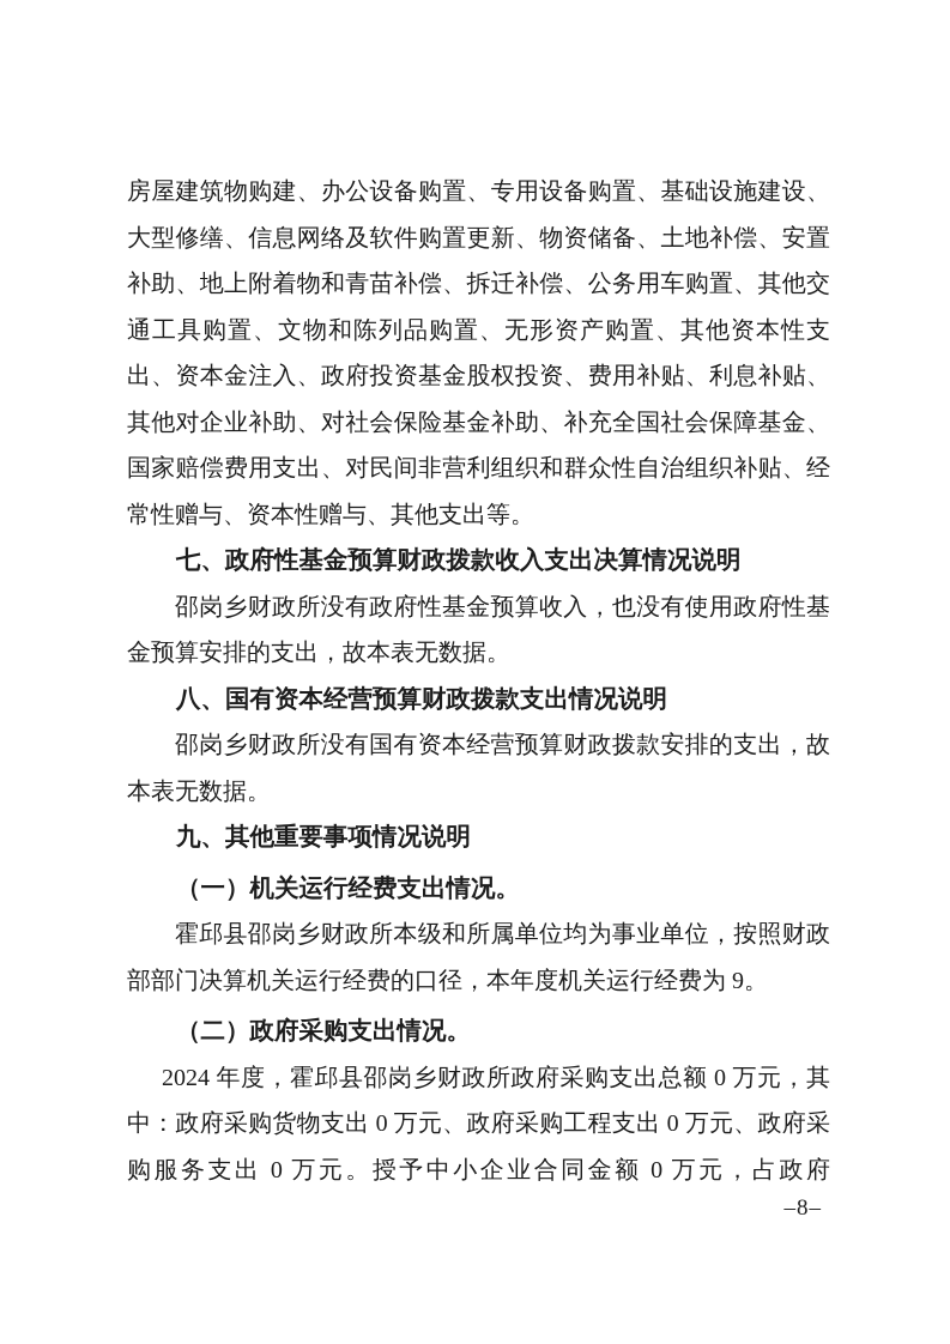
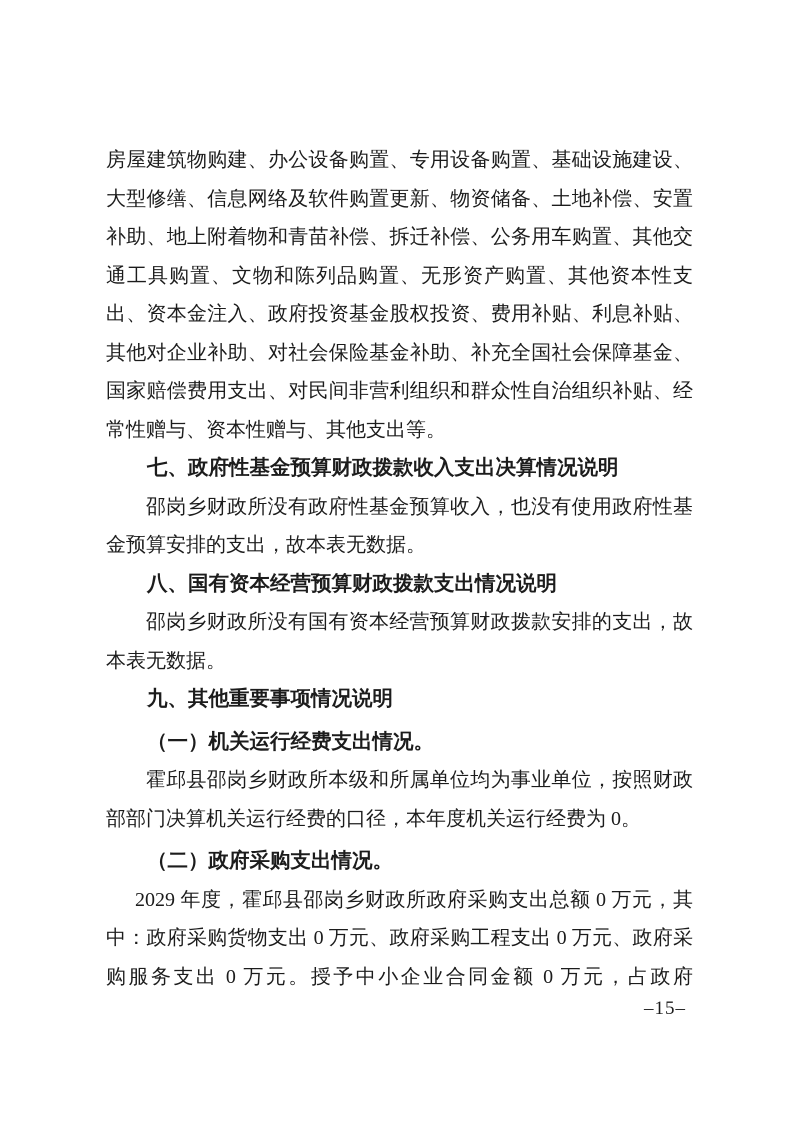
  房屋建筑物购建、办公设备购置、专用设备购置、基础设施建设、大型修缮、信息网络及软件购置更新、物资储备、土地补偿、安置补助、地上附着物和青苗补偿、拆迁补偿、公务用车购置、其他交通工具购置、文物和陈列品购置、无形资产购置、其他资本性支出、资本金注入、政府投资基金股权投资、费用补贴、利息补贴、其他对企业补助、对社会保险基金补助、补充全国社会保障基金、国家赔偿费用支出、对民间非营利组织和群众性自治组织补贴、经常性赠与、资本性赠与、其他支出等。
  七、政府性基金预算财政拨款收入支出决算情况说明
  邵岗乡财政所没有政府性基金预算收入，也没有使用政府性基金预算安排的支出，故本表无数据。
  八、国有资本经营预算财政拨款支出情况说明
  邵岗乡财政所没有国有资本经营预算财政拨款安排的支出，故本表无数据。
  九、其他重要事项情况说明
  （一）机关运行经费支出情况。
- 霍邱县邵岗乡财政所本级和所属单位均为事业单位，按照财政部部门决算机关运行经费的口径，本年度机关运行经费为 9。
+ 霍邱县邵岗乡财政所本级和所属单位均为事业单位，按照财政部部门决算机关运行经费的口径，本年度机关运行经费为 0。
  （二）政府采购支出情况。
- 2024 年度，霍邱县邵岗乡财政所政府采购支出总额 0 万元，其中：政府采购货物支出 0 万元、政府采购工程支出 0 万元、政府采购服务支出 0 万元。授予中小企业合同金额 0 万元，占政府
+ 2029 年度，霍邱县邵岗乡财政所政府采购支出总额 0 万元，其中：政府采购货物支出 0 万元、政府采购工程支出 0 万元、政府采购服务支出 0 万元。授予中小企业合同金额 0 万元，占政府
- –8–
+ –15–
